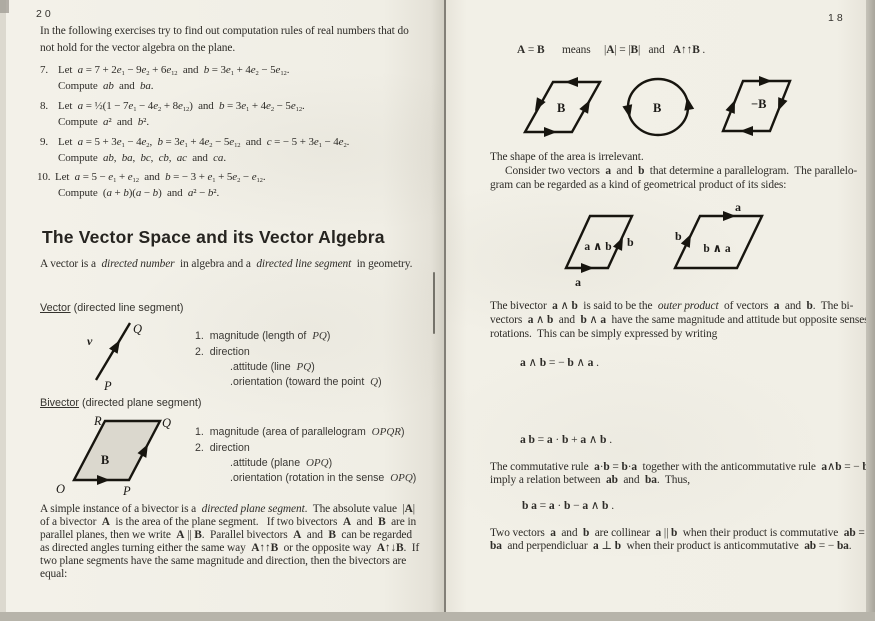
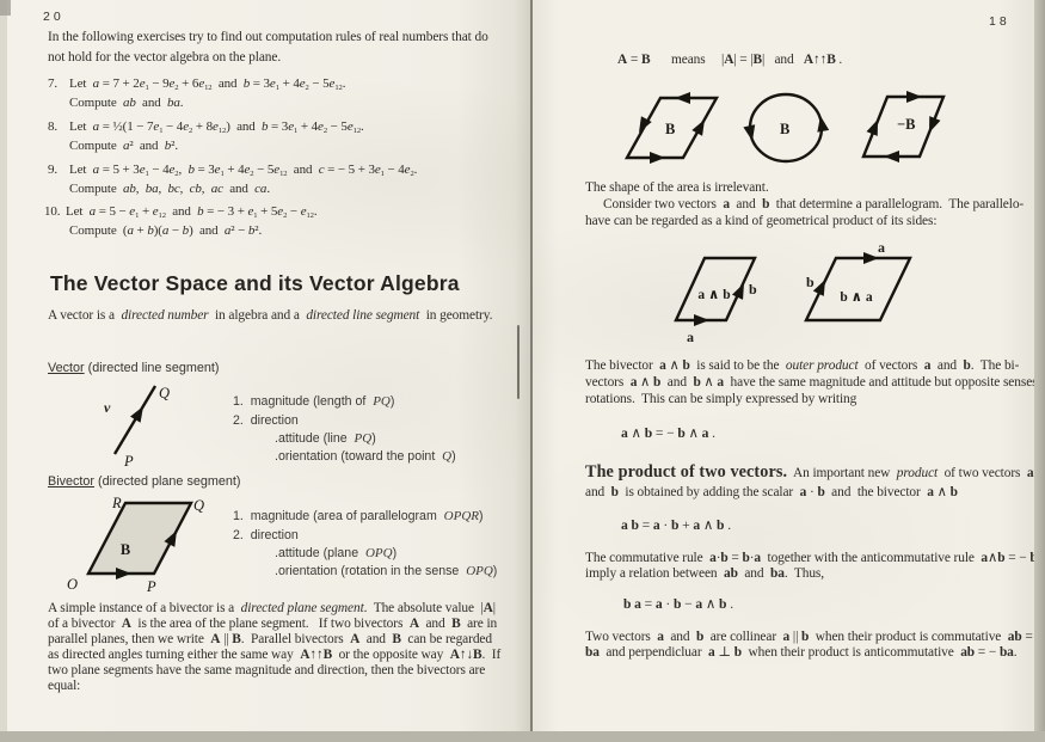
  20
  In the following exercises try to find out computation rules of real numbers that do
  not hold for the vector algebra on the plane.
  7. Let a = 7 + 2e − 9e + 6e and b = 3e + 4e − 5e .
  Compute ab and ba.
  8. Let a = ½(1 − 7e − 4e + 8e ) and b = 3e + 4e − 5e .
  Compute a² and b².
  9. Let a = 5 + 3e − 4e , b = 3e + 4e − 5e and c = − 5 + 3e − 4e .
  Compute ab, ba, bc, cb, ac and ca.
  10. Let a = 5 − e + e and b = − 3 + e + 5e − e .
  Compute (a + b)(a − b) and a² − b².
  The Vector Space and its Vector Algebra
  A vector is a directed number in algebra and a directed line segment in geometry.
  Vector (directed line segment)
  v
  Q
  P
  1. magnitude (length of PQ)
  2. direction
  .attitude (line PQ)
  .orientation (toward the point Q)
  Bivector (directed plane segment)
  B
  O
  P
  Q
  R
  1. magnitude (area of parallelogram OPQR)
  2. direction
  .attitude (plane OPQ)
  .orientation (rotation in the sense OPQ)
  A simple instance of a bivector is a directed plane segment. The absolute value |A|
  of a bivector A is the area of the plane segment. If two bivectors A and B are in
  parallel planes, then we write A || B. Parallel bivectors A and B can be regarded
  as directed angles turning either the same way A↑↑B or the opposite way A↑↓B. If
  two plane segments have the same magnitude and direction, then the bivectors are
  equal:
  18
  A = B
  means
  |A| = |B| and A↑↑B .
  B
  B
  −B
  The shape of the area is irrelevant.
  Consider two vectors a and b that determine a parallelogram. The parallelo-
- gram can be regarded as a kind of geometrical product of its sides:
+ have can be regarded as a kind of geometrical product of its sides:
  a ∧ b
  b
  a
  b ∧ a
  b
  a
  The bivector a ∧ b is said to be the outer product of vectors a and b. The bi-
  vectors a ∧ b and b ∧ a have the same magnitude and attitude but opposite sense
  rotations. This can be simply expressed by writing
  a ∧ b = − b ∧ a .
+ The product of two vectors. An important new product of two vectors a
+ and b is obtained by adding the scalar a · b and the bivector a ∧ b
  a b = a · b + a ∧ b .
  The commutative rule a·b = b·a together with the anticommutative rule a∧b = −
  imply a relation between ab and ba. Thus,
  b a = a · b − a ∧ b .
  Two vectors a and b are collinear a || b when their product is commutative ab =
  ba and perpendicluar a ⊥ b when their product is anticommutative ab = − ba.
